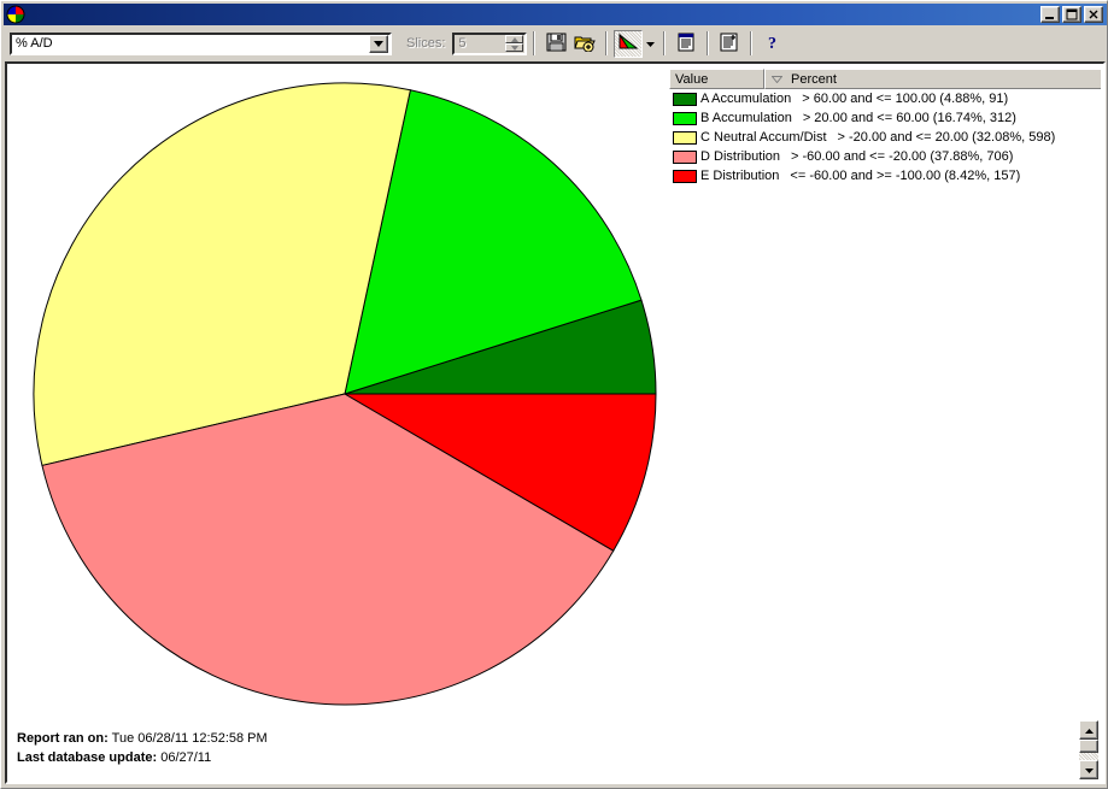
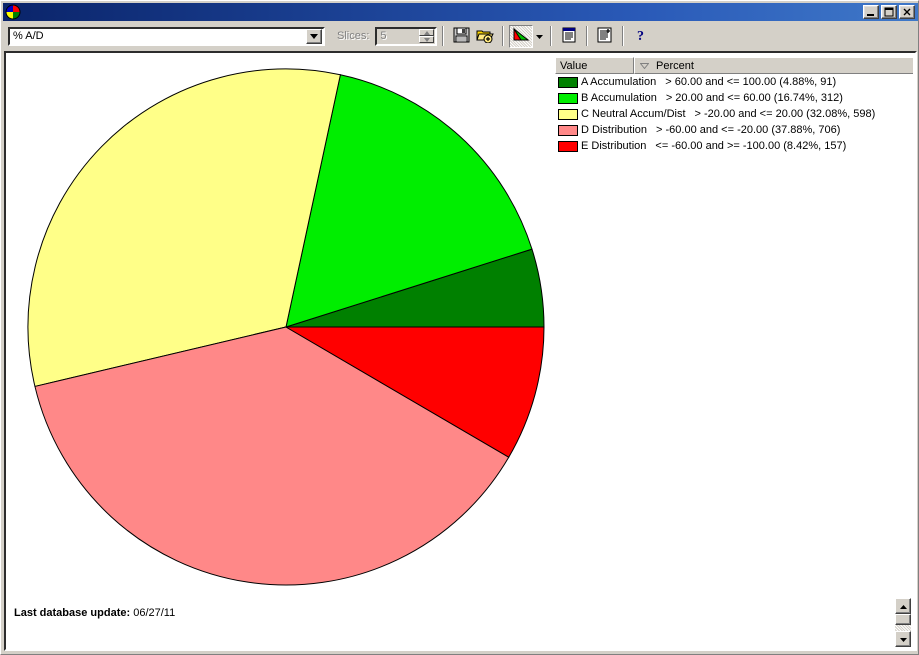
  % A/D
  Slices:
  5
  ?
  Value
  Percent
  A Accumulation
  > 60.00 and <= 100.00 (4.88%, 91)
  B Accumulation
  > 20.00 and <= 60.00 (16.74%, 312)
  C Neutral Accum/Dist
  > -20.00 and <= 20.00 (32.08%, 598)
  D Distribution
  > -60.00 and <= -20.00 (37.88%, 706)
  E Distribution
  <= -60.00 and >= -100.00 (8.42%, 157)
- Report ran on: Tue 06/28/11 12:52:58 PM
  Last database update: 06/27/11
